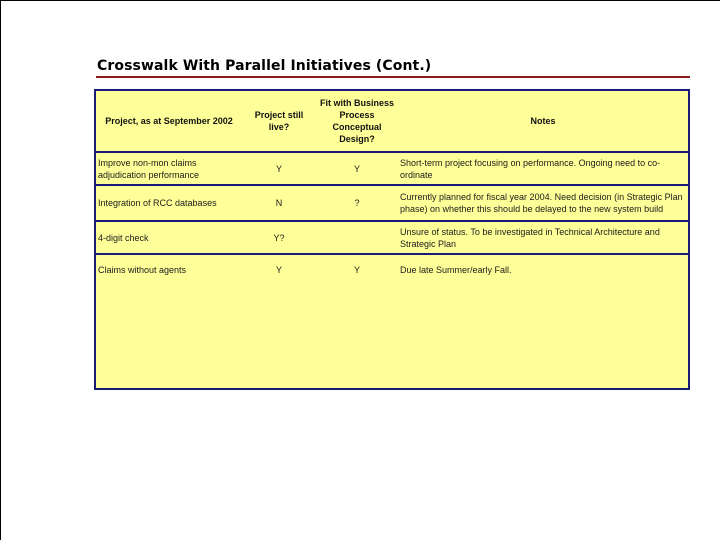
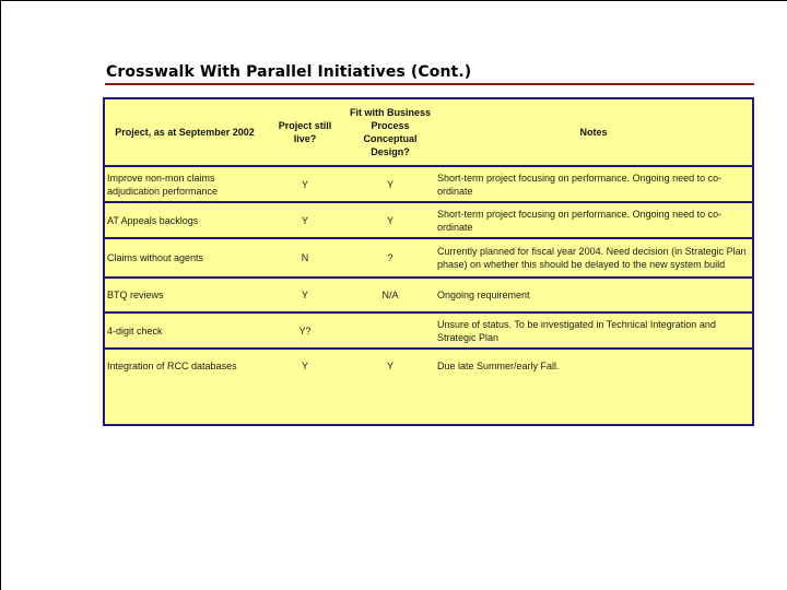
  Crosswalk With Parallel Initiatives (Cont.)
  Project, as at September 2002	Project still live?	Fit with Business Process Conceptual Design?	Notes
  Improve non-mon claims adjudication performance	Y	Y	Short-term project focusing on performance. Ongoing need to co-ordinate
+ AT Appeals backlogs	Y	Y	Short-term project focusing on performance. Ongoing need to co-ordinate
- Integration of RCC databases	N	?	Currently planned for fiscal year 2004. Need decision (in Strategic Plan phase) on whether this should be delayed to the new system build
+ Claims without agents	N	?	Currently planned for fiscal year 2004. Need decision (in Strategic Plan phase) on whether this should be delayed to the new system build
+ BTQ reviews	Y	N/A	Ongoing requirement
- 4-digit check	Y?		Unsure of status. To be investigated in Technical Architecture and Strategic Plan
+ 4-digit check	Y?		Unsure of status. To be investigated in Technical Integration and Strategic Plan
- Claims without agents	Y	Y	Due late Summer/early Fall.
+ Integration of RCC databases	Y	Y	Due late Summer/early Fall.
